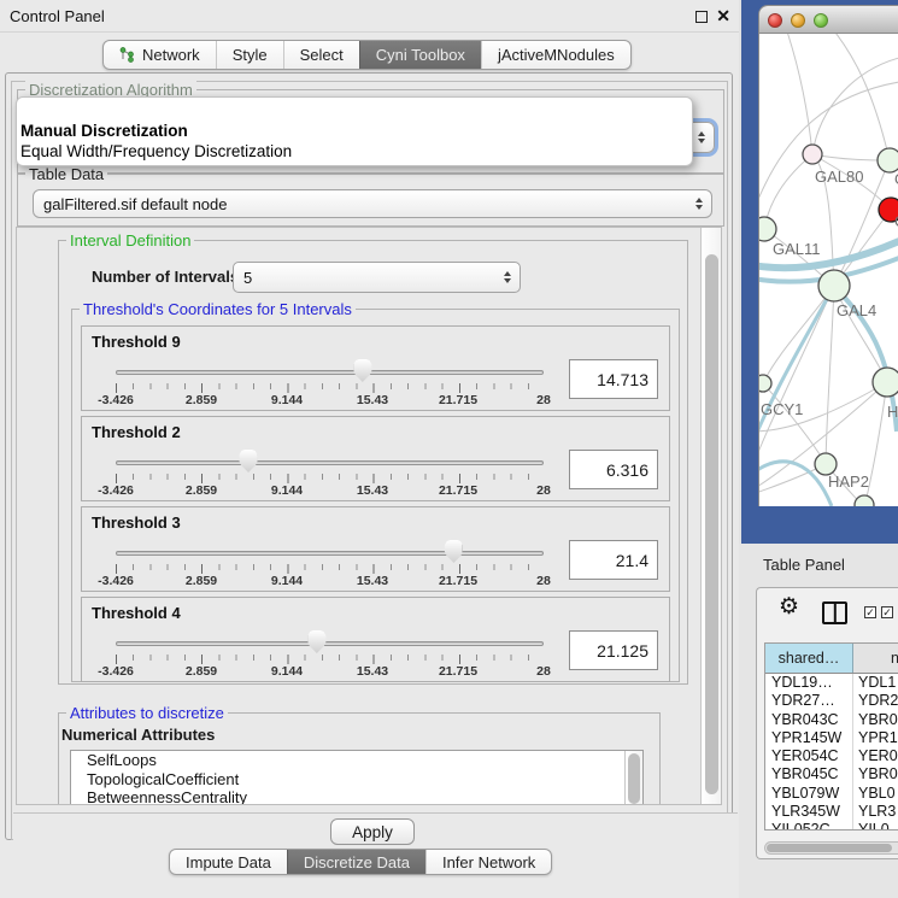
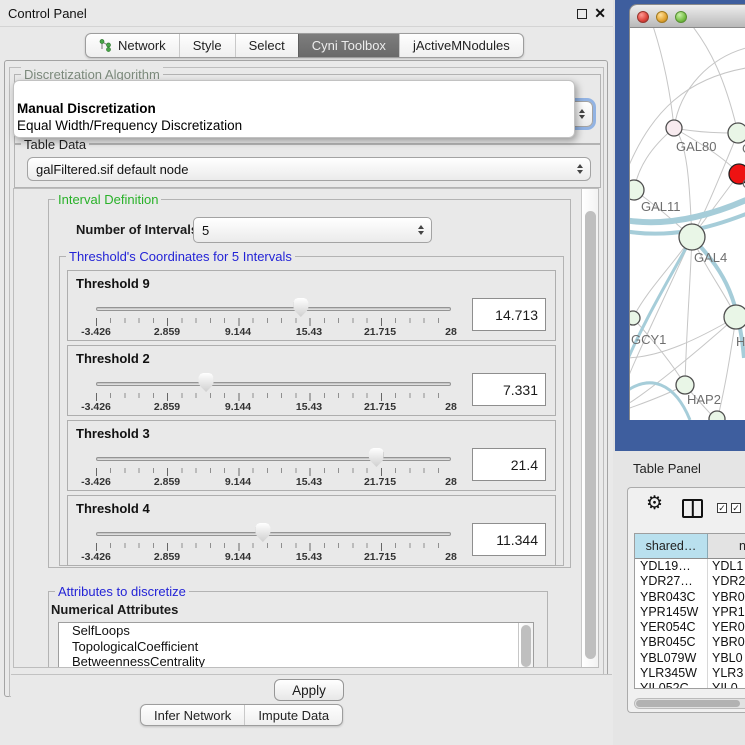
  Control Panel
  ✕
  Network
  Style
  Select
  Cyni Toolbox
  jActiveMNodules
  Discretization Algorithm
  Table Data
  galFiltered.sif default node
  Interval Definition
  Number of Interval
  5
  Threshold's Coordinates for 5 Intervals
  Threshold 9
  -3.426
  2.859
  9.144
  15.43
  21.715
  28
  14.713
  Threshold 2
  -3.426
  2.859
  9.144
  15.43
  21.715
  28
- 6.316
+ 7.331
  Threshold 3
  -3.426
  2.859
  9.144
  15.43
  21.715
  28
  21.4
  Threshold 4
  -3.426
  2.859
  9.144
  15.43
  21.715
  28
- 21.125
+ 11.344
  Attributes to discretize
  Numerical Attributes
  SelfLoops
  TopologicalCoefficient
  BetweennessCentrality
  Apply
  Manual Discretization
  Equal Width/Frequency Discretization
- Impute Data
+ Infer Network
- Discretize Data
- Infer Network
+ Impute Data
  GAL80
  GAL11
  GAL4
  GCY1
  H
  HAP2
  Table Panel
  ⚙
  ✓
  ✓
  shared…
  n
  YDL19…
  YDL1
  YDR27…
  YDR2
  YBR043C
  YBR0
  YPR145W
  YPR1
  YER054C
  YER0
  YBR045C
  YBR0
  YBL079W
  YBL0
  YLR345W
  YLR3
